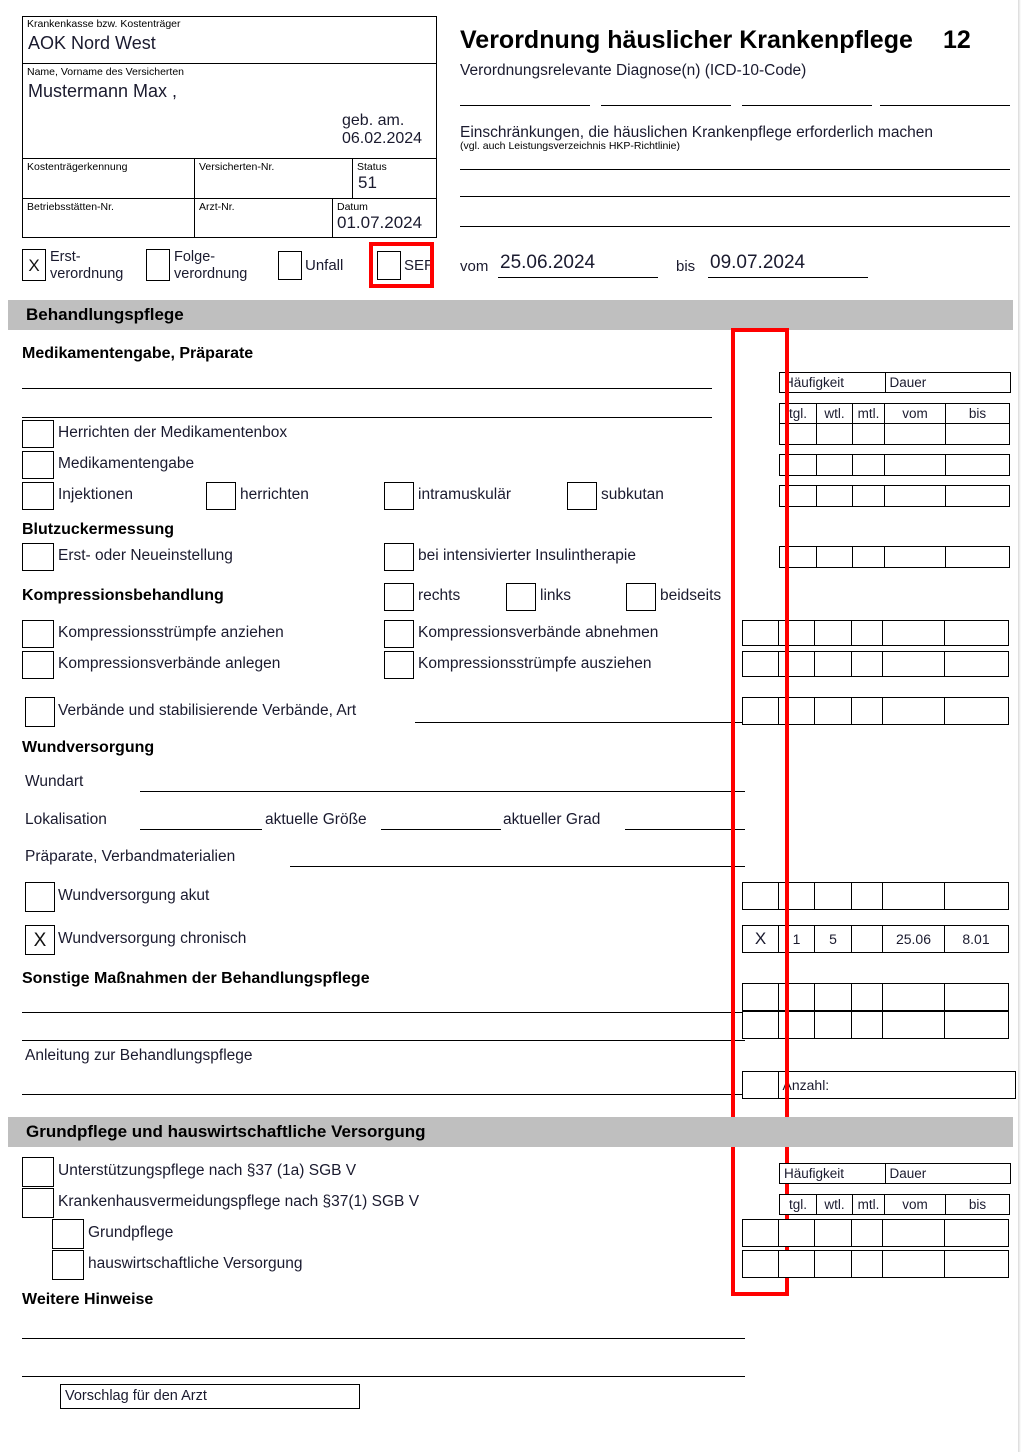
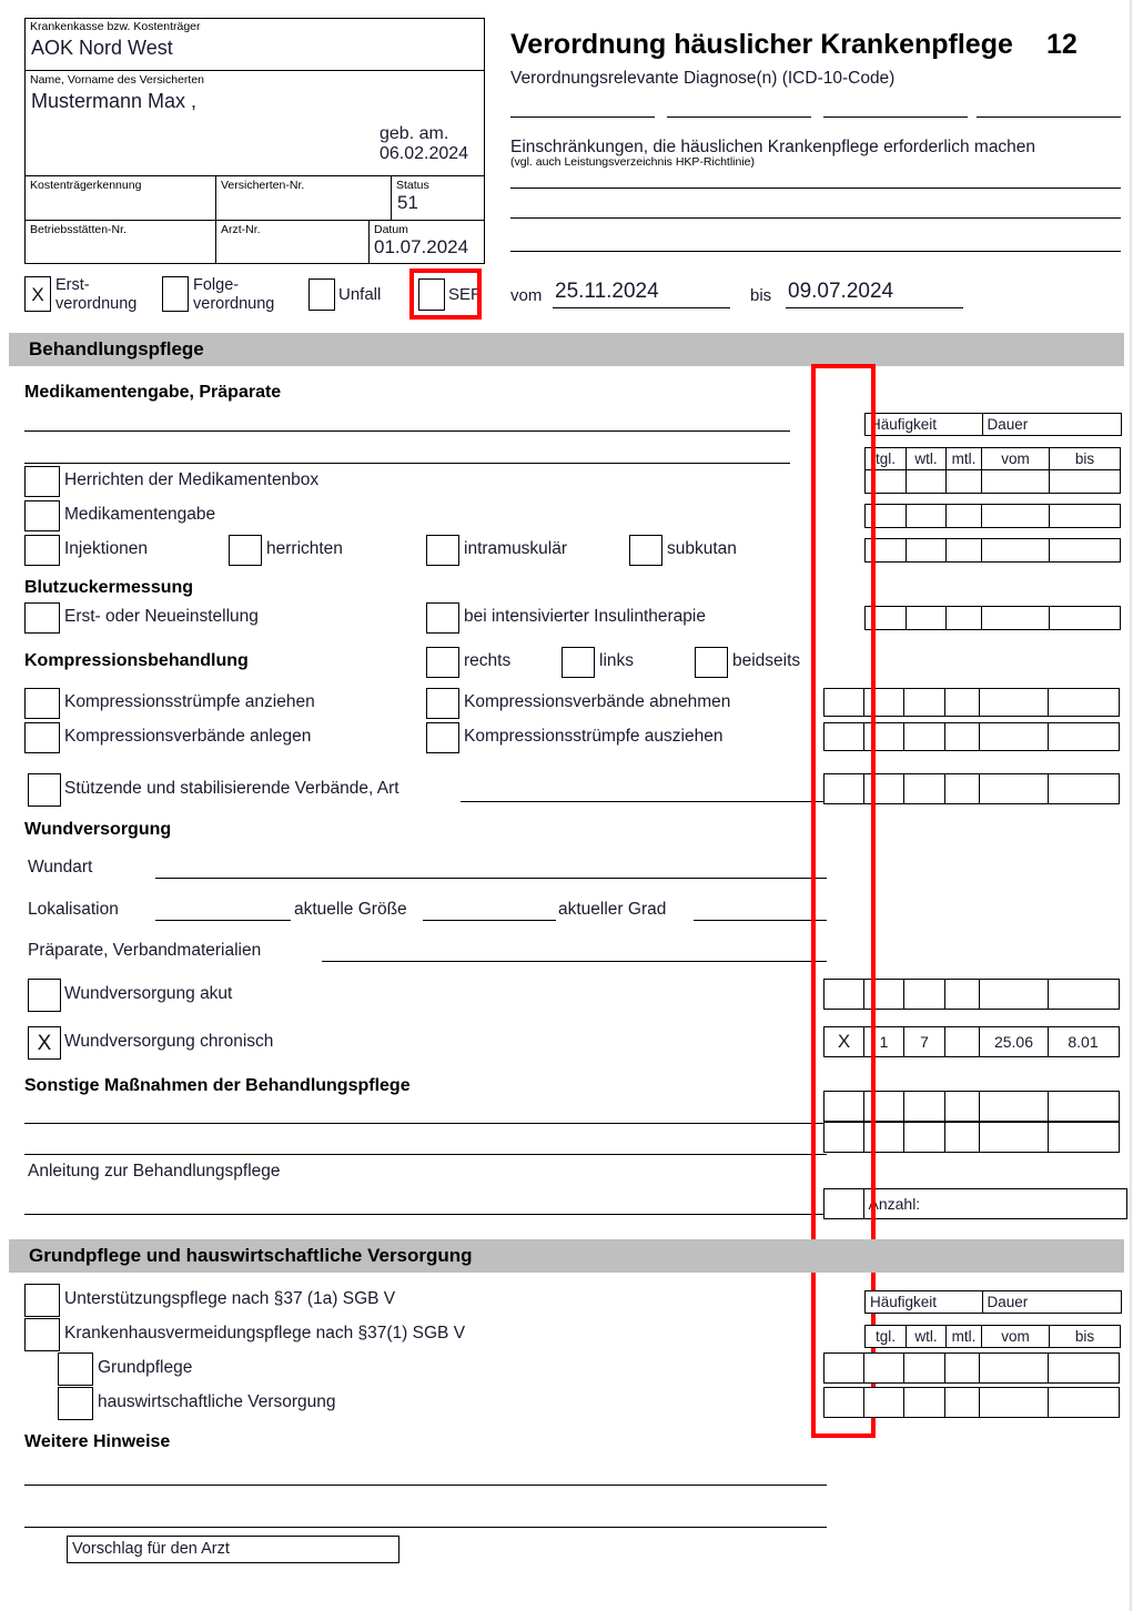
  Krankenkasse bzw. Kostenträger
  AOK Nord West
  Name, Vorname des Versicherten
  Mustermann Max ,
  geb. am.
  06.02.2024
  Kostenträgerkennung
  Versicherten-Nr.
  Status
  51
  Betriebsstätten-Nr.
  Arzt-Nr.
  Datum
  01.07.2024
  X
  Erst-
  verordnung
  Folge-
  verordnung
  Unfall
  SER
  Verordnung häuslicher Krankenpflege
  12
  Verordnungsrelevante Diagnose(n) (ICD-10-Code)
  Einschränkungen, die häuslichen Krankenpflege erforderlich machen
  (vgl. auch Leistungsverzeichnis HKP-Richtlinie)
  vom
- 25.06.2024
+ 25.11.2024
  bis
  09.07.2024
  Behandlungspflege
  Medikamentengabe, Präparate
  Herrichten der Medikamentenbox
  Medikamentengabe
  Injektionen
  herrichten
  intramuskulär
  subkutan
  Blutzuckermessung
  Erst- oder Neueinstellung
  bei intensivierter Insulintherapie
  Kompressionsbehandlung
  rechts
  links
  beidseits
  Kompressionsstrümpfe anziehen
  Kompressionsverbände abnehmen
  Kompressionsverbände anlegen
  Kompressionsstrümpfe ausziehen
- Verbände und stabilisierende Verbände, Art
+ Stützende und stabilisierende Verbände, Art
  Wundversorgung
  Wundart
  Lokalisation
  aktuelle Größe
  aktueller Grad
  Präparate, Verbandmaterialien
  Wundversorgung akut
  X
  Wundversorgung chronisch
  Sonstige Maßnahmen der Behandlungspflege
  Anleitung zur Behandlungspflege
  Häufigkeit
  Dauer
  tgl.
  wtl.
  mtl.
  vom
  bis
  X
  1
- 5
+ 7
  25.06
  8.01
  Anzahl:
  Grundpflege und hauswirtschaftliche Versorgung
  Unterstützungspflege nach §37 (1a) SGB V
  Krankenhausvermeidungspflege nach §37(1) SGB V
  Grundpflege
  hauswirtschaftliche Versorgung
  Häufigkeit
  Dauer
  tgl.
  wtl.
  mtl.
  vom
  bis
  Weitere Hinweise
  Vorschlag für den Arzt
